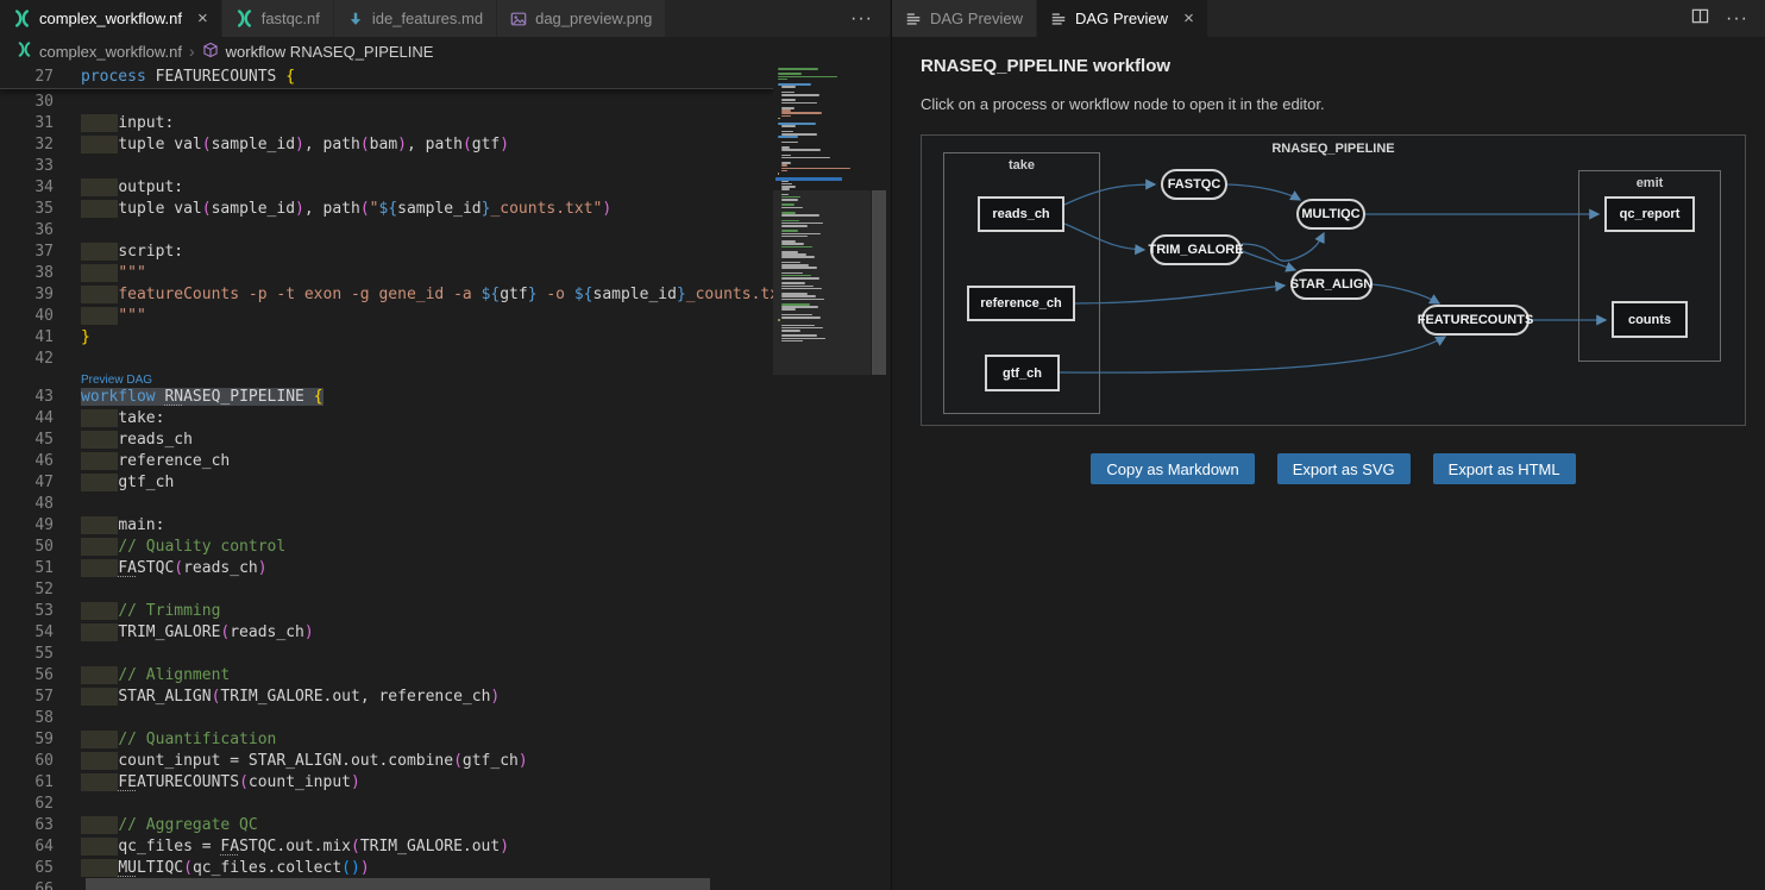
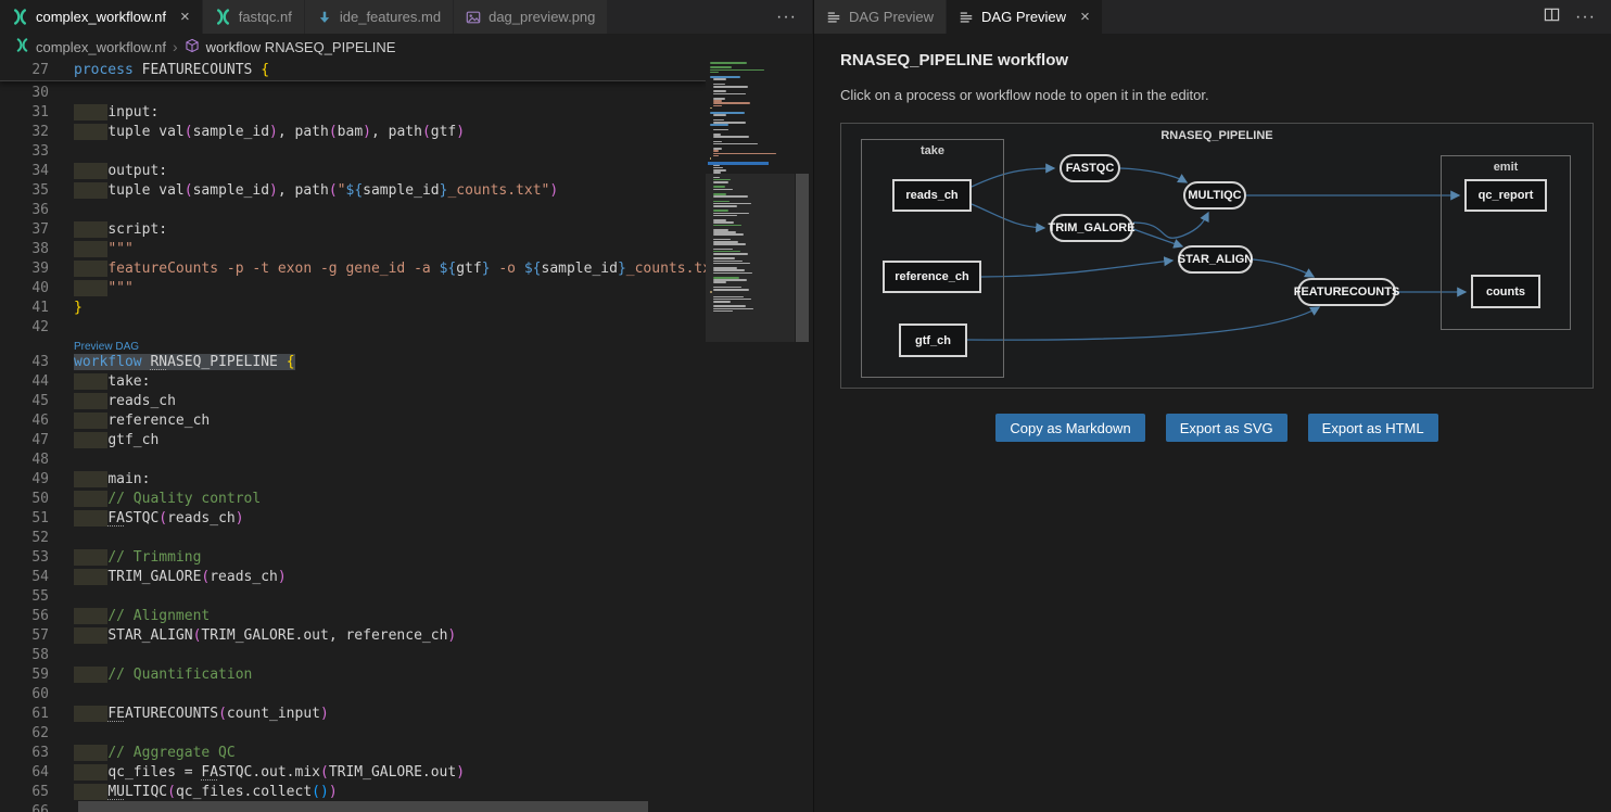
  complex_workflow.nf
  ×
  fastqc.nf
  ide_features.md
  dag_preview.png
  ···
  complex_workflow.nf
  ›
  workflow RNASEQ_PIPELINE
  27
  process FEATURECOUNTS {
  30
  31
  input:
  32
  tuple val(sample_id), path(bam), path(gtf)
  33
  34
  output:
  35
  tuple val(sample_id), path("${sample_id}_counts.txt")
  36
  37
  script:
  38
  """
  39
  featureCounts -p -t exon -g gene_id -a ${gtf} -o ${sample_id}_counts.t
  40
  """
  41
  }
  42
  Preview DAG
  43
  workflow RNASEQ_PIPELINE {
  44
  take:
  45
  reads_ch
  46
  reference_ch
  47
  gtf_ch
  48
  49
  main:
  50
  // Quality control
  51
  FASTQC(reads_ch)
  52
  53
  // Trimming
  54
  TRIM_GALORE(reads_ch)
  55
  56
  // Alignment
  57
  STAR_ALIGN(TRIM_GALORE.out, reference_ch)
  58
  59
  // Quantification
  60
- count_input = STAR_ALIGN.out.combine(gtf_ch)
  61
  FEATURECOUNTS(count_input)
  62
  63
  // Aggregate QC
  64
  qc_files = FASTQC.out.mix(TRIM_GALORE.out)
  65
  MULTIQC(qc_files.collect())
  DAG Preview
  DAG Preview
  ×
  ···
  RNASEQ_PIPELINE workflow
  Click on a process or workflow node to open it in the editor.
  RNASEQ_PIPELINE
  take
  reads_ch
  reference_ch
  gtf_ch
  emit
  qc_report
  counts
  FASTQC
  MULTIQC
  TRIM_GALORE
  STAR_ALIGN
  FEATURECOUNTS
  Copy as Markdown
  Export as SVG
  Export as HTML
